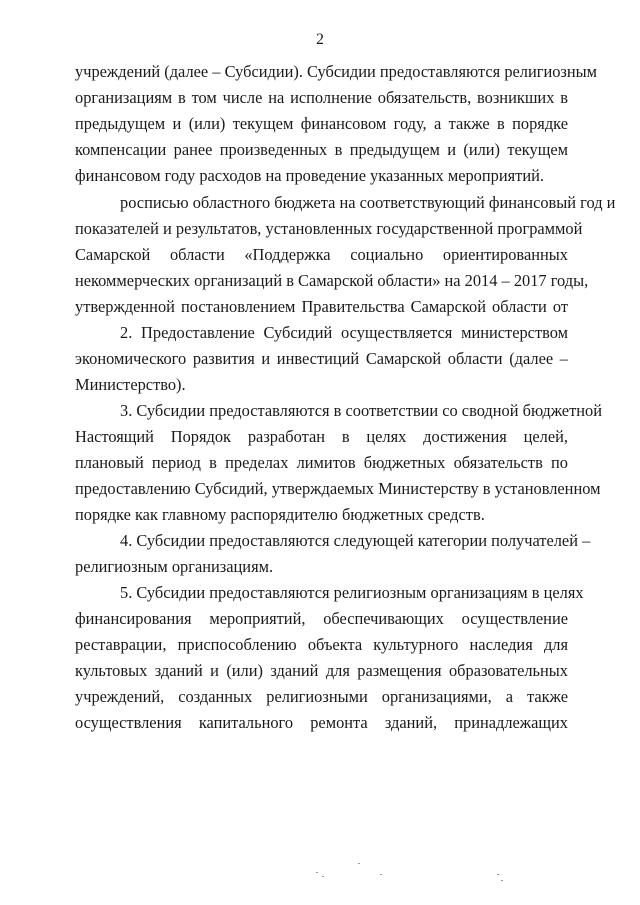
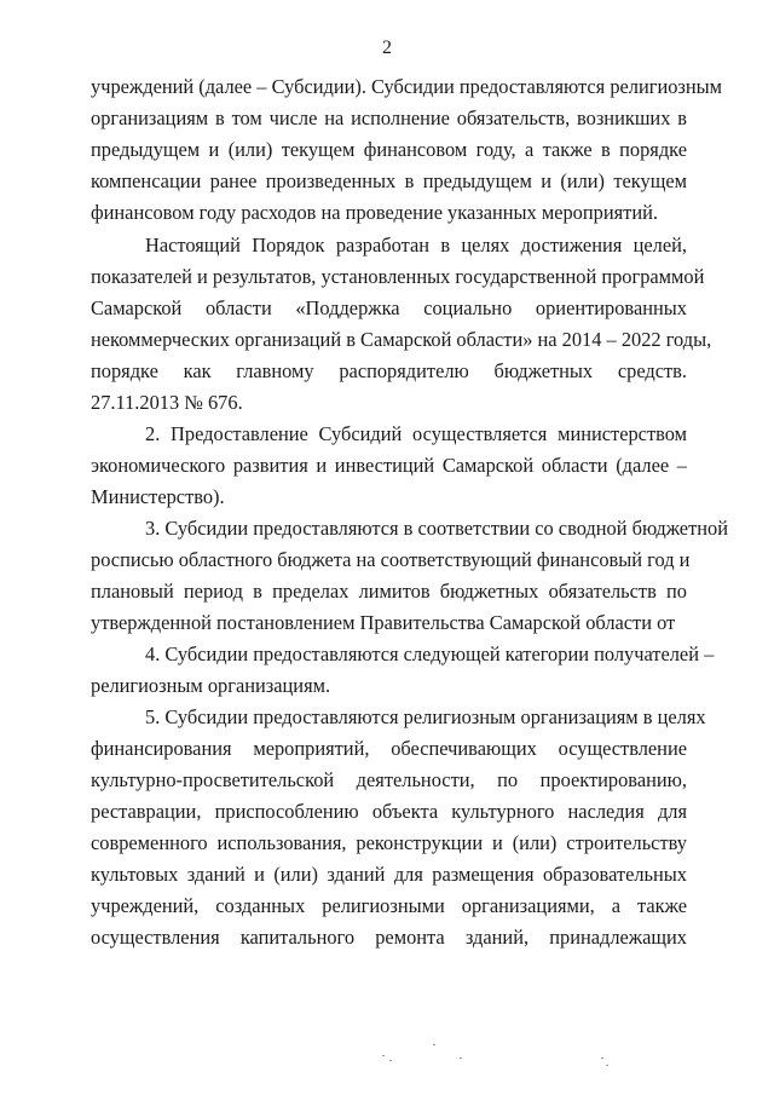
  2
  учреждений (далее – Субсидии). Субсидии предоставляются религиозным
  организациям в том числе на исполнение обязательств, возникших в
  предыдущем и (или) текущем финансовом году, а также в порядке
  компенсации ранее произведенных в предыдущем и (или) текущем
  финансовом году расходов на проведение указанных мероприятий.
- росписью областного бюджета на соответствующий финансовый год и
+ Настоящий Порядок разработан в целях достижения целей,
  показателей и результатов, установленных государственной программой
  Самарской области «Поддержка социально ориентированных
- некоммерческих организаций в Самарской области» на 2014 – 2017 годы,
+ некоммерческих организаций в Самарской области» на 2014 – 2022 годы,
- утвержденной постановлением Правительства Самарской области от
+ порядке как главному распорядителю бюджетных средств.
+ 27.11.2013 № 676.
  2. Предоставление Субсидий осуществляется министерством
  экономического развития и инвестиций Самарской области (далее –
  Министерство).
  3. Субсидии предоставляются в соответствии со сводной бюджетной
- Настоящий Порядок разработан в целях достижения целей,
+ росписью областного бюджета на соответствующий финансовый год и
  плановый период в пределах лимитов бюджетных обязательств по
- предоставлению Субсидий, утверждаемых Министерству в установленном
- порядке как главному распорядителю бюджетных средств.
+ утвержденной постановлением Правительства Самарской области от
  4. Субсидии предоставляются следующей категории получателей –
  религиозным организациям.
  5. Субсидии предоставляются религиозным организациям в целях
  финансирования мероприятий, обеспечивающих осуществление
+ культурно-просветительской деятельности, по проектированию,
  реставрации, приспособлению объекта культурного наследия для
+ современного использования, реконструкции и (или) строительству
  культовых зданий и (или) зданий для размещения образовательных
  учреждений, созданных религиозными организациями, а также
  осуществления капитального ремонта зданий, принадлежащих
